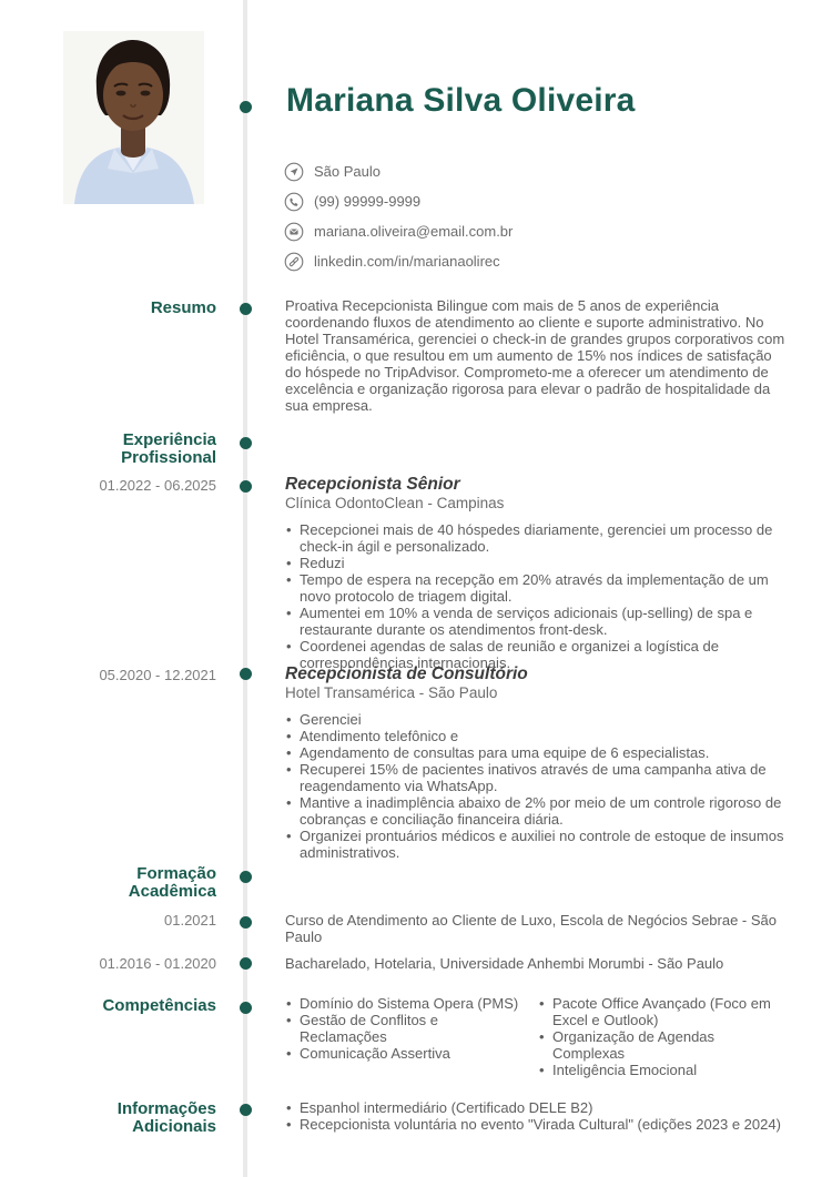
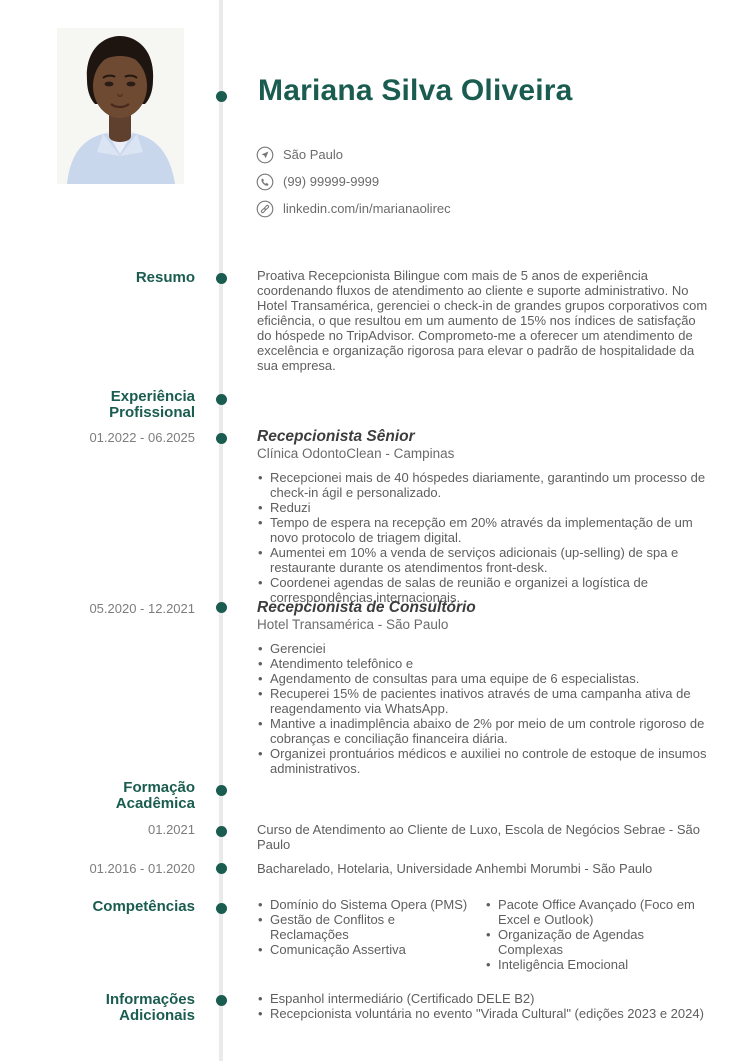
  Mariana Silva Oliveira
  São Paulo
  (99) 99999-9999
- mariana.oliveira@email.com.br
  linkedin.com/in/marianaolirec
  Resumo
  Proativa Recepcionista Bilingue com mais de 5 anos de experiência coordenando fluxos de atendimento ao cliente e suporte administrativo. No Hotel Transamérica, gerenciei o check-in de grandes grupos corporativos com eficiência, o que resultou em um aumento de 15% nos índices de satisfação do hóspede no TripAdvisor. Comprometo-me a oferecer um atendimento de excelência e organização rigorosa para elevar o padrão de hospitalidade da sua empresa.
  Experiência Profissional
  01.2022 - 06.2025
  Recepcionista Sênior
  Clínica OdontoClean - Campinas
- Recepcionei mais de 40 hóspedes diariamente, gerenciei um processo de check-in ágil e personalizado.
+ Recepcionei mais de 40 hóspedes diariamente, garantindo um processo de check-in ágil e personalizado.
  Reduzi
  Tempo de espera na recepção em 20% através da implementação de um novo protocolo de triagem digital.
  Aumentei em 10% a venda de serviços adicionais (up-selling) de spa e restaurante durante os atendimentos front-desk.
  Coordenei agendas de salas de reunião e organizei a logística de correspondências internacionais.
  05.2020 - 12.2021
  Recepcionista de Consultório
  Hotel Transamérica - São Paulo
  Gerenciei
  Atendimento telefônico e
  Agendamento de consultas para uma equipe de 6 especialistas.
  Recuperei 15% de pacientes inativos através de uma campanha ativa de reagendamento via WhatsApp.
  Mantive a inadimplência abaixo de 2% por meio de um controle rigoroso de cobranças e conciliação financeira diária.
  Organizei prontuários médicos e auxiliei no controle de estoque de insumos administrativos.
  Formação Acadêmica
  01.2021
  Curso de Atendimento ao Cliente de Luxo, Escola de Negócios Sebrae - São Paulo
  01.2016 - 01.2020
  Bacharelado, Hotelaria, Universidade Anhembi Morumbi - São Paulo
  Competências
  Domínio do Sistema Opera (PMS)
  Gestão de Conflitos e Reclamações
  Comunicação Assertiva
  Pacote Office Avançado (Foco em Excel e Outlook)
  Organização de Agendas Complexas
  Inteligência Emocional
  Informações Adicionais
  Espanhol intermediário (Certificado DELE B2)
  Recepcionista voluntária no evento "Virada Cultural" (edições 2023 e 2024)
